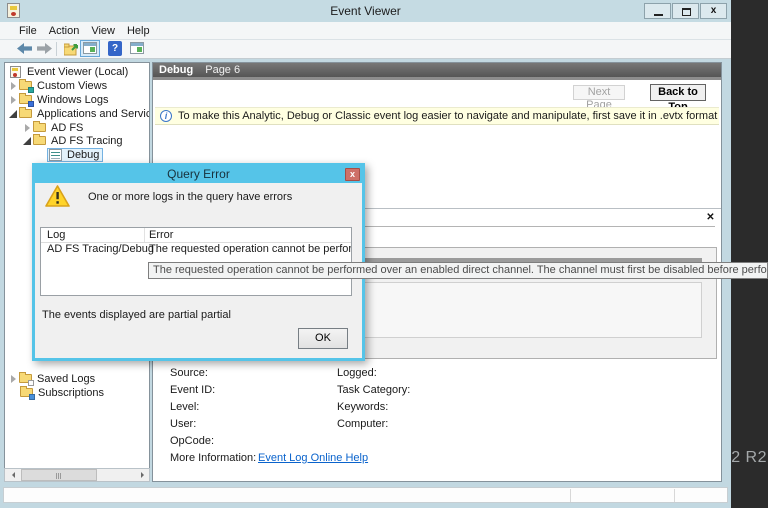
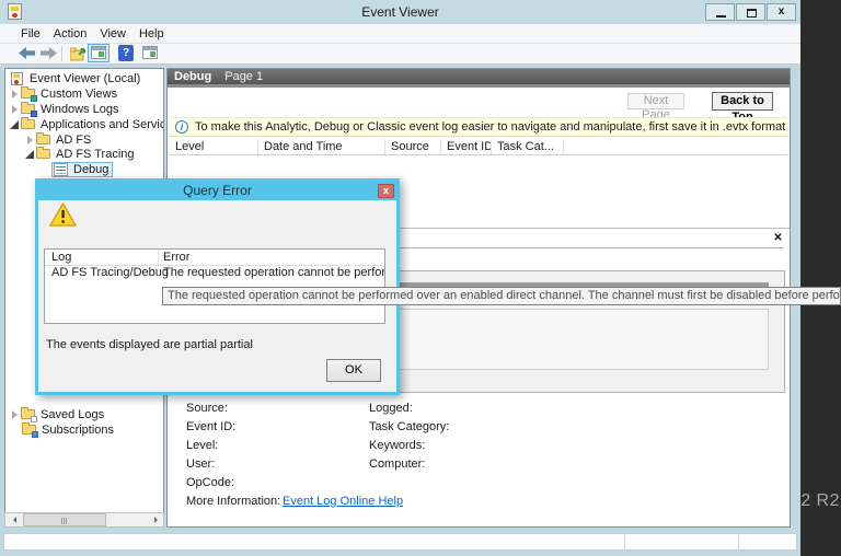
  2 R2
  Event Viewer
  x
  File
  Action
  View
  Help
  ?
  Event Viewer (Local)
  Custom Views
  Windows Logs
  Applications and Servic
  AD FS
  AD FS Tracing
  Debug
  Saved Logs
  Subscriptions
  Debug
- Page 6
+ Page 1
  Next Page
  i
  To make this Analytic, Debug or Classic event log easier to navigate and manipulate, first save it in .evtx format
+ Level
+ Date and Time
+ Source
+ Event ID
+ Task Cat...
  ✕
  Source:
  Event ID:
  Level:
  User:
  OpCode:
  Logged:
  Task Category:
  Keywords:
  Computer:
  More Information:
  Event Log Online Help
  Query Error
  x
- One or more logs in the query have errors
  Log
  Error
  AD FS Tracing/Debug
  The requested operation cannot be perfor
  The events displayed are partial partial
  OK
  The requested operation cannot be performed over an enabled direct channel. The channel must first be disabled before perfo
